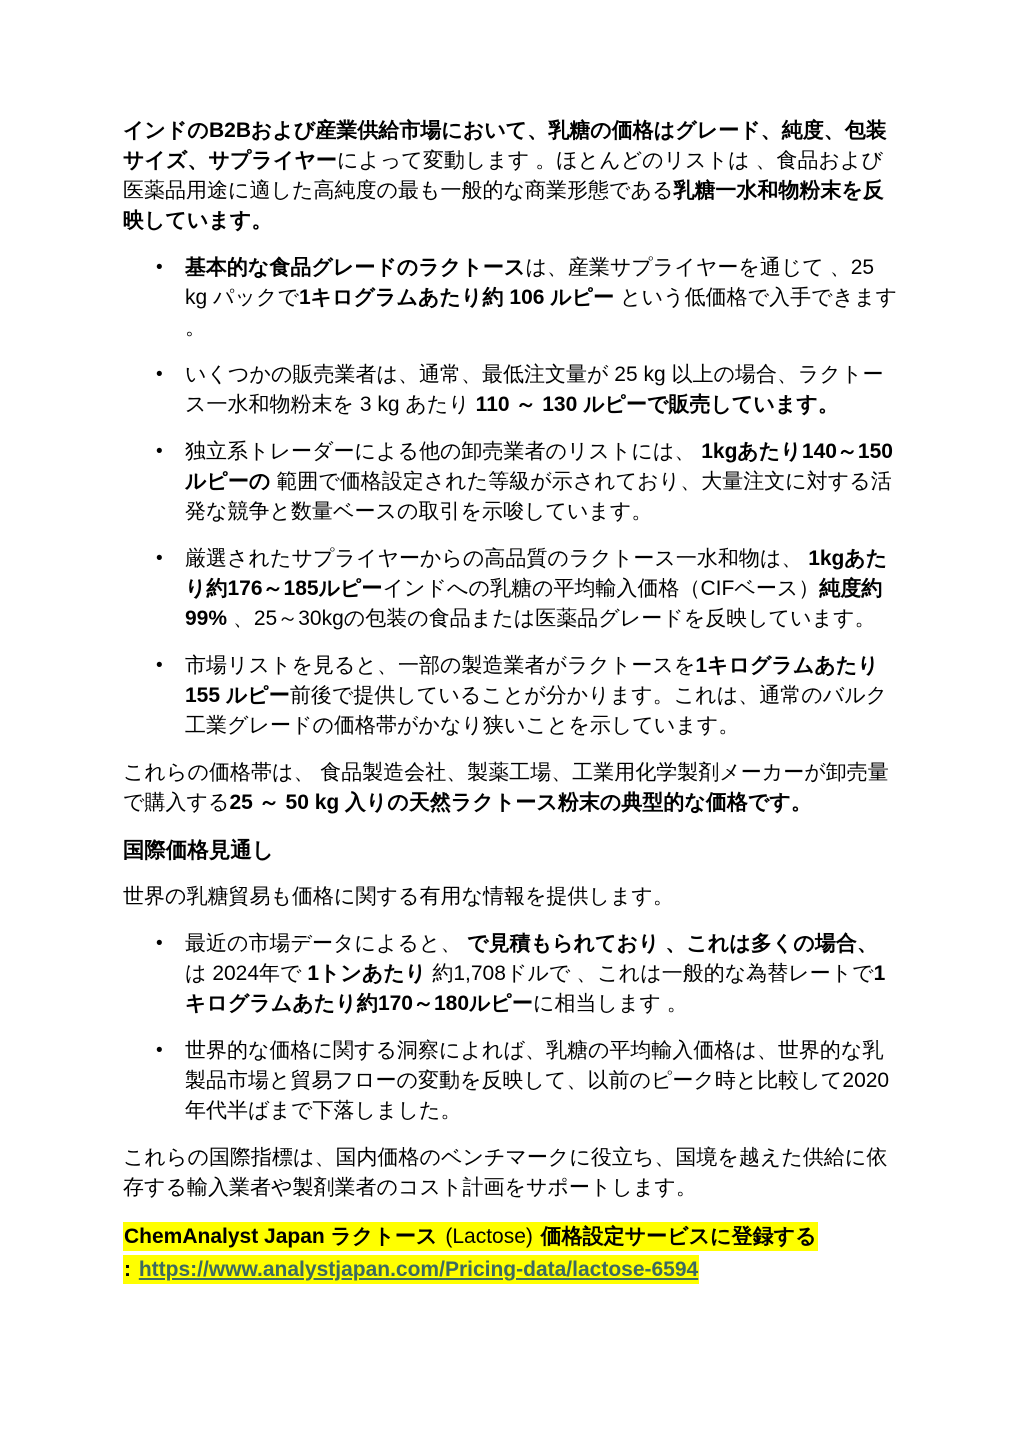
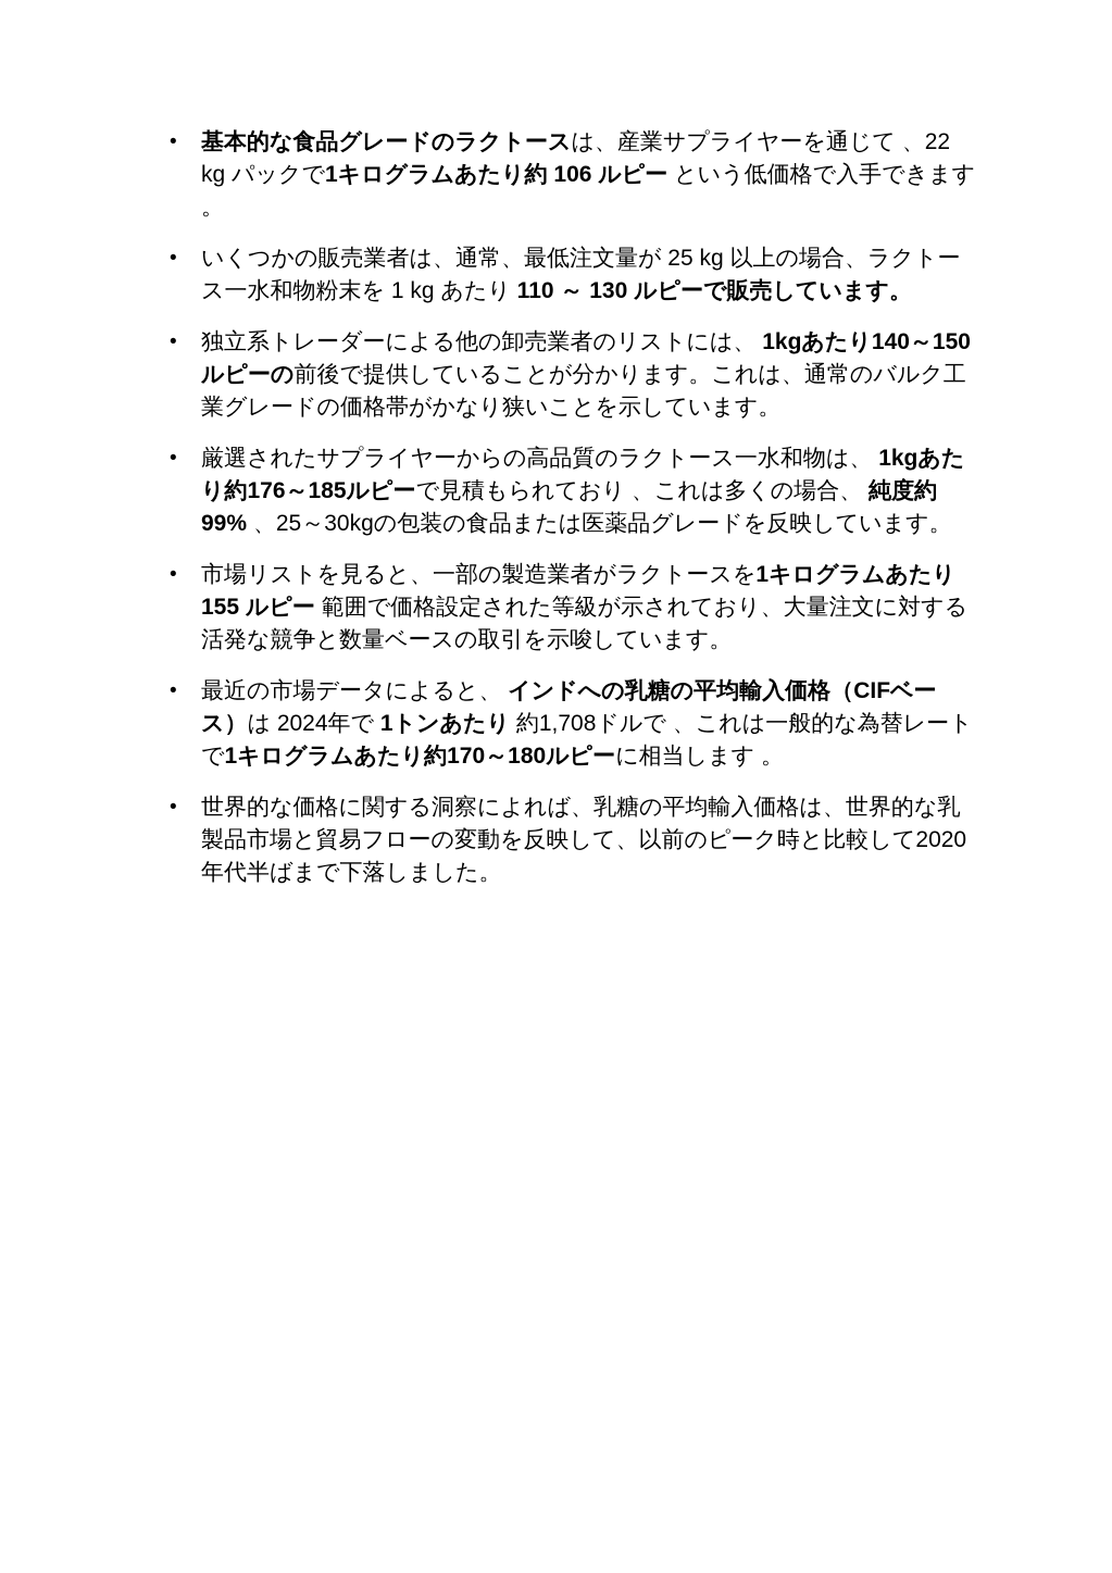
- インドのB2Bおよび産業供給市場において、乳糖の価格はグレード、純度、包装サイズ、サプライヤーによって変動します 。ほとんどのリストは 、食品および医薬品用途に適した高純度の最も一般的な商業形態である乳糖一水和物粉末を反映しています。
  •
- 基本的な食品グレードのラクトースは、産業サプライヤーを通じて 、25 kg パックで1キログラムあたり約 106 ルピー という低価格で入手できます 。
+ 基本的な食品グレードのラクトースは、産業サプライヤーを通じて 、22 kg パックで1キログラムあたり約 106 ルピー という低価格で入手できます 。
  •
- いくつかの販売業者は、通常、最低注文量が 25 kg 以上の場合、ラクトース一水和物粉末を 3 kg あたり 110 ～ 130 ルピーで販売しています。
+ いくつかの販売業者は、通常、最低注文量が 25 kg 以上の場合、ラクトース一水和物粉末を 1 kg あたり 110 ～ 130 ルピーで販売しています。
  •
- 独立系トレーダーによる他の卸売業者のリストには、 1kgあたり140～150ルピーの 範囲で価格設定された等級が示されており、大量注文に対する活発な競争と数量ベースの取引を示唆しています。
+ 独立系トレーダーによる他の卸売業者のリストには、 1kgあたり140～150ルピーの前後で提供していることが分かります。これは、通常のバルク工業グレードの価格帯がかなり狭いことを示しています。
  •
- 厳選されたサプライヤーからの高品質のラクトース一水和物は、 1kgあたり約176～185ルピーインドへの乳糖の平均輸入価格（CIFベース）純度約99% 、25～30kgの包装の食品または医薬品グレードを反映しています。
+ 厳選されたサプライヤーからの高品質のラクトース一水和物は、 1kgあたり約176～185ルピーで見積もられており 、これは多くの場合、 純度約99% 、25～30kgの包装の食品または医薬品グレードを反映しています。
  •
- 市場リストを見ると、一部の製造業者がラクトースを1キログラムあたり155 ルピー前後で提供していることが分かります。これは、通常のバルク工業グレードの価格帯がかなり狭いことを示しています。
+ 市場リストを見ると、一部の製造業者がラクトースを1キログラムあたり155 ルピー 範囲で価格設定された等級が示されており、大量注文に対する活発な競争と数量ベースの取引を示唆しています。
- これらの価格帯は、 食品製造会社、製薬工場、工業用化学製剤メーカーが卸売量で購入する25 ～ 50 kg 入りの天然ラクトース粉末の典型的な価格です。
- 国際価格見通し
- 世界の乳糖貿易も価格に関する有用な情報を提供します。
  •
- 最近の市場データによると、 で見積もられており 、これは多くの場合、 は 2024年で 1トンあたり 約1,708ドルで 、これは一般的な為替レートで1キログラムあたり約170～180ルピーに相当します 。
+ 最近の市場データによると、 インドへの乳糖の平均輸入価格（CIFベース）は 2024年で 1トンあたり 約1,708ドルで 、これは一般的な為替レートで1キログラムあたり約170～180ルピーに相当します 。
  •
  世界的な価格に関する洞察によれば、乳糖の平均輸入価格は、世界的な乳製品市場と貿易フローの変動を反映して、以前のピーク時と比較して2020年代半ばまで下落しました。
- これらの国際指標は、国内価格のベンチマークに役立ち、国境を越えた供給に依存する輸入業者や製剤業者のコスト計画をサポートします。
- ChemAnalyst Japan ラクトース (Lactose) 価格設定サービスに登録する
- : https://www.analystjapan.com/Pricing-data/lactose-6594
